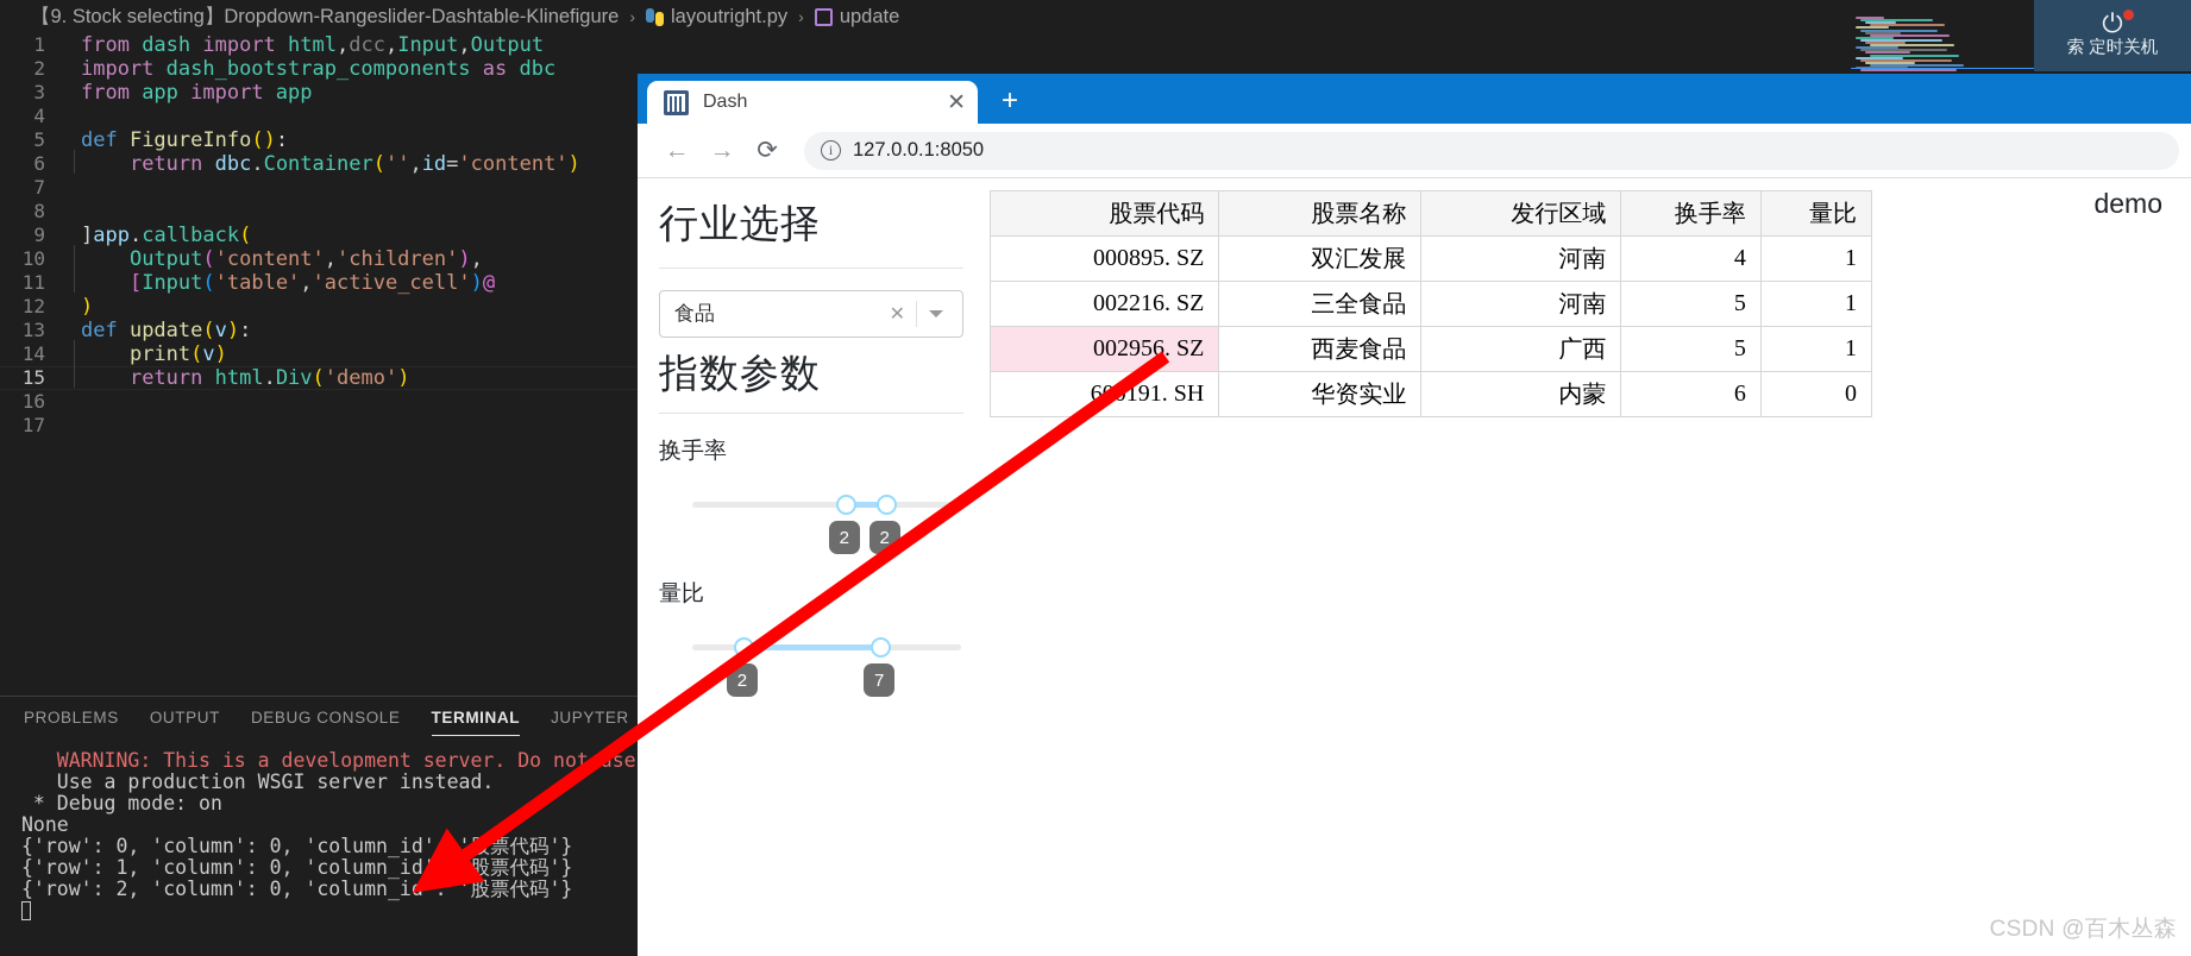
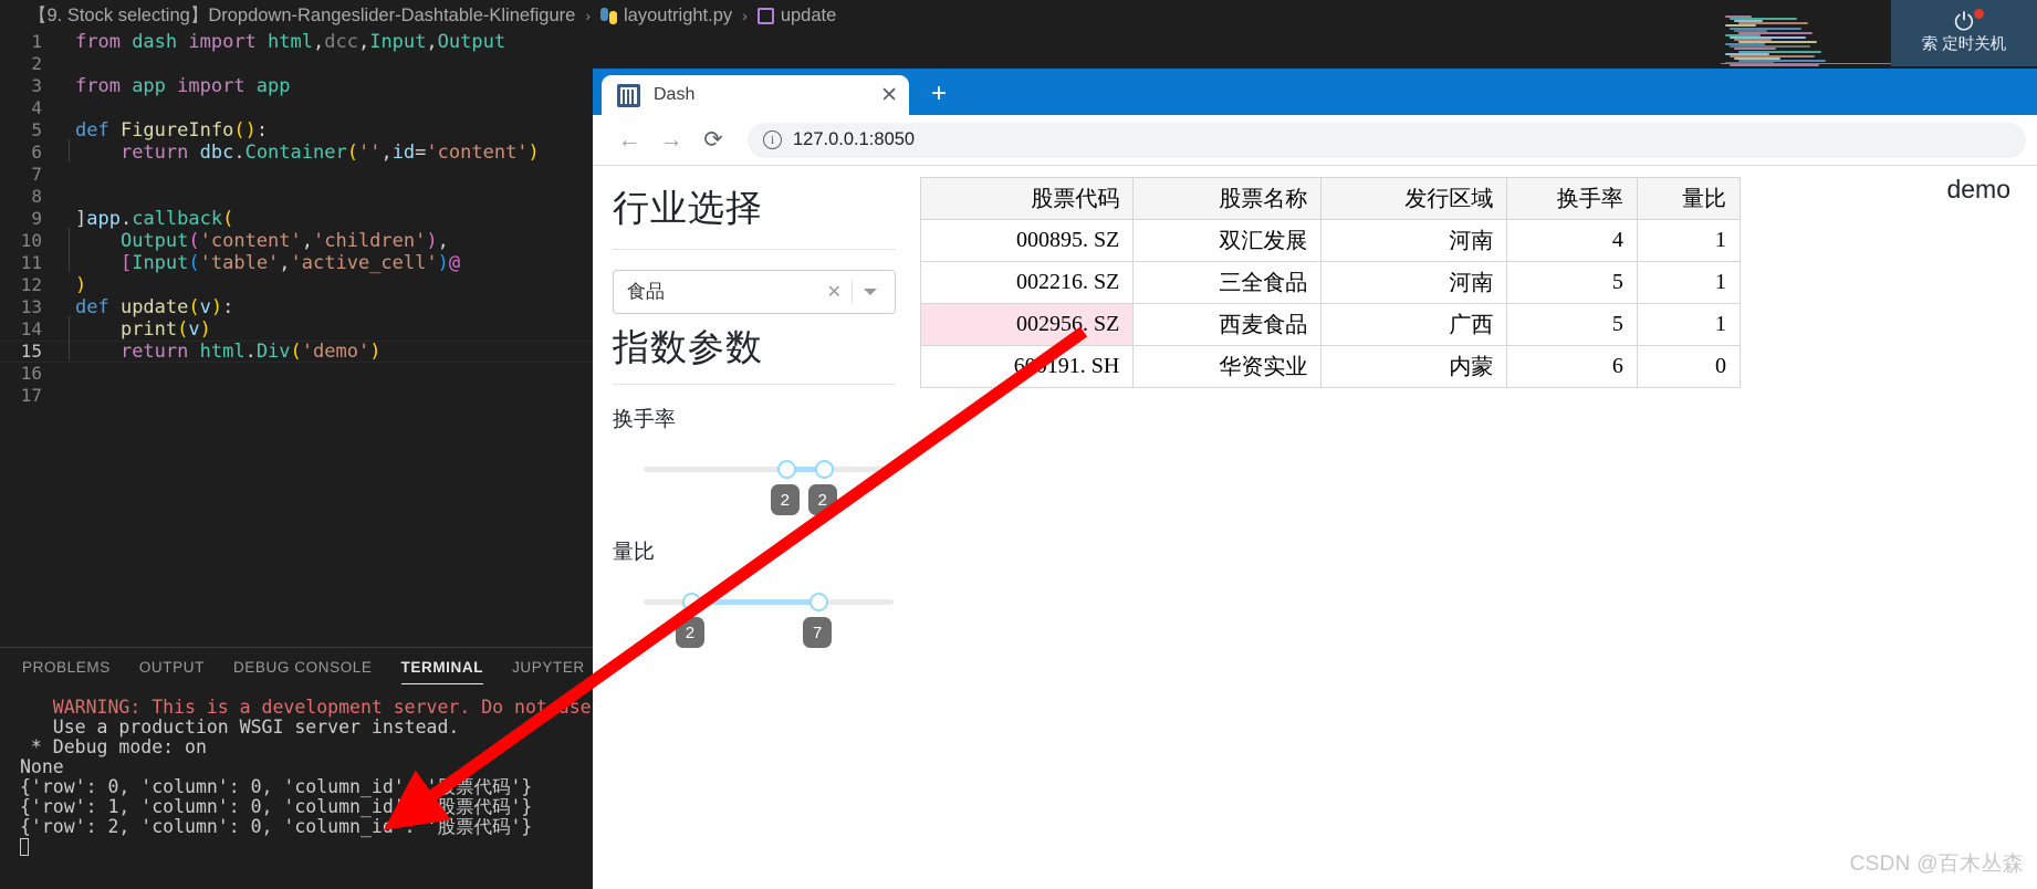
  【9. Stock selecting】Dropdown-Rangeslider-Dashtable-Klinefigure
  ›
  layoutright.py
  ›
  update
  1
  from dash import html,dcc,Input,Output
  2
- import dash_bootstrap_components as dbc
  3
  from app import app
  4
  5
  def FigureInfo():
  6
  return dbc.Container('',id='content')
  7
  8
  9
  ]app.callback(
  10
  Output('content','children'),
  11
  [Input('table','active_cell')@
  12
  )
  13
  def update(v):
  14
  print(v)
  15
  return html.Div('demo')
  16
  17
  PROBLEMS
  OUTPUT
  DEBUG CONSOLE
  TERMINAL
  JUPYTER
  WARNING: This is a development server. Do notse
  Use a production WSGI server instead.
  * Debug mode: on
  None
  {'row': 0, 'column': 0, 'column_id': '票代码'}
  {'row': 1, 'column': 0, 'column_id' '股票代码'}
  {'row': 2, 'column': 0, 'column_id': '股票代码'}
  ⏻
  索 定时关机
  Dash
  ✕
  +
  ←
  →
  ⟳
  i
  127.0.0.1:8050
  行业选择
  食品
  ✕
  指数参数
  换手率
  2
  2
  量比
  2
  7
  股票代码	股票名称	发行区域	换手率	量比
  000895. SZ	双汇发展	河南	4	1
  002216. SZ	三全食品	河南	5	1
  002956. SZ	西麦食品	广西	5	1
  6191. SH	华资实业	内蒙	6	0
  demo
  CSDN @百木丛森
